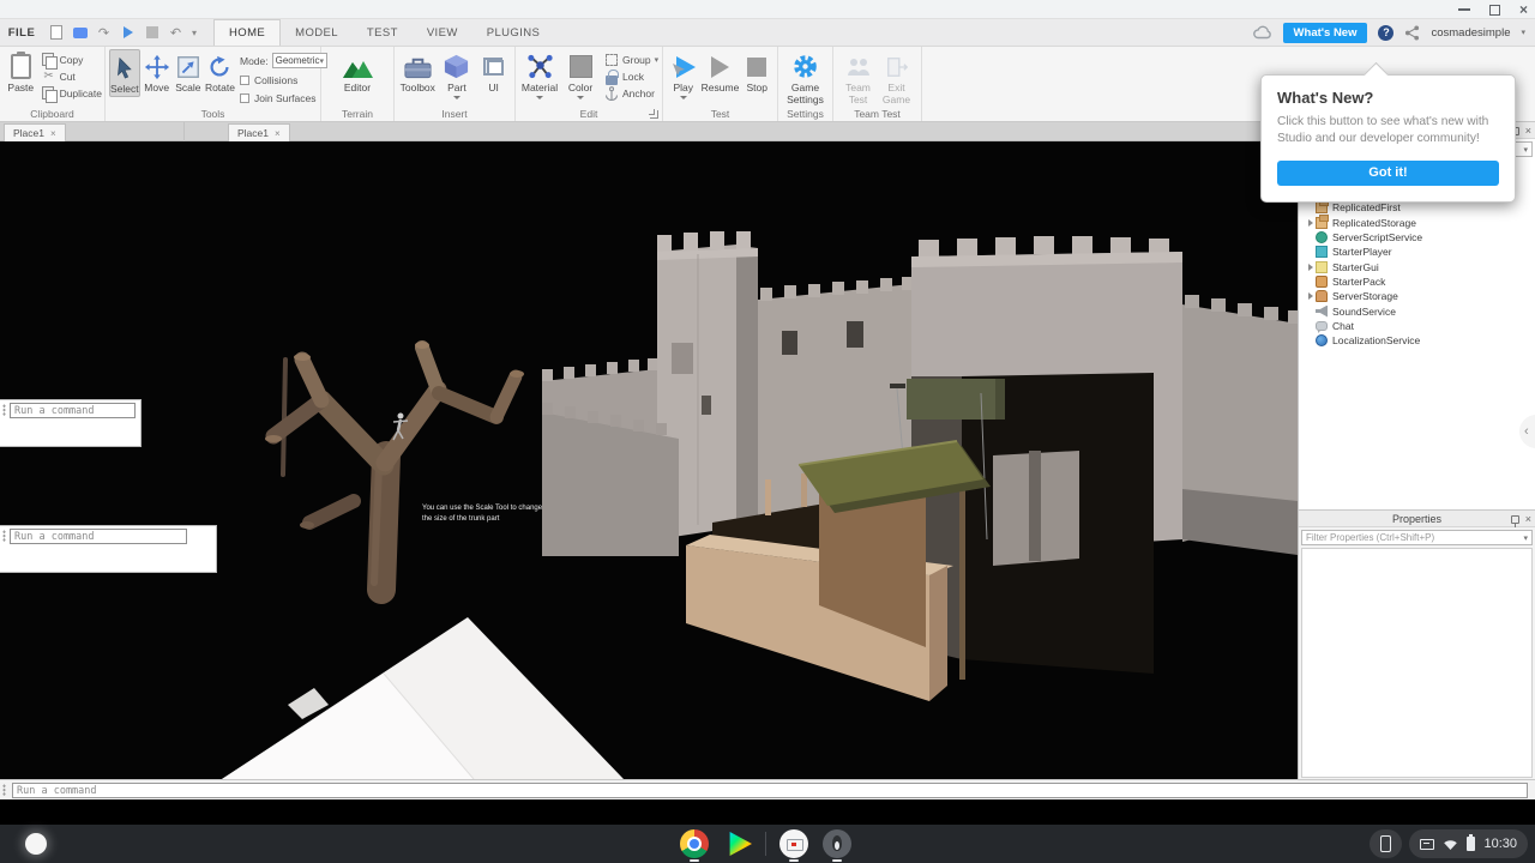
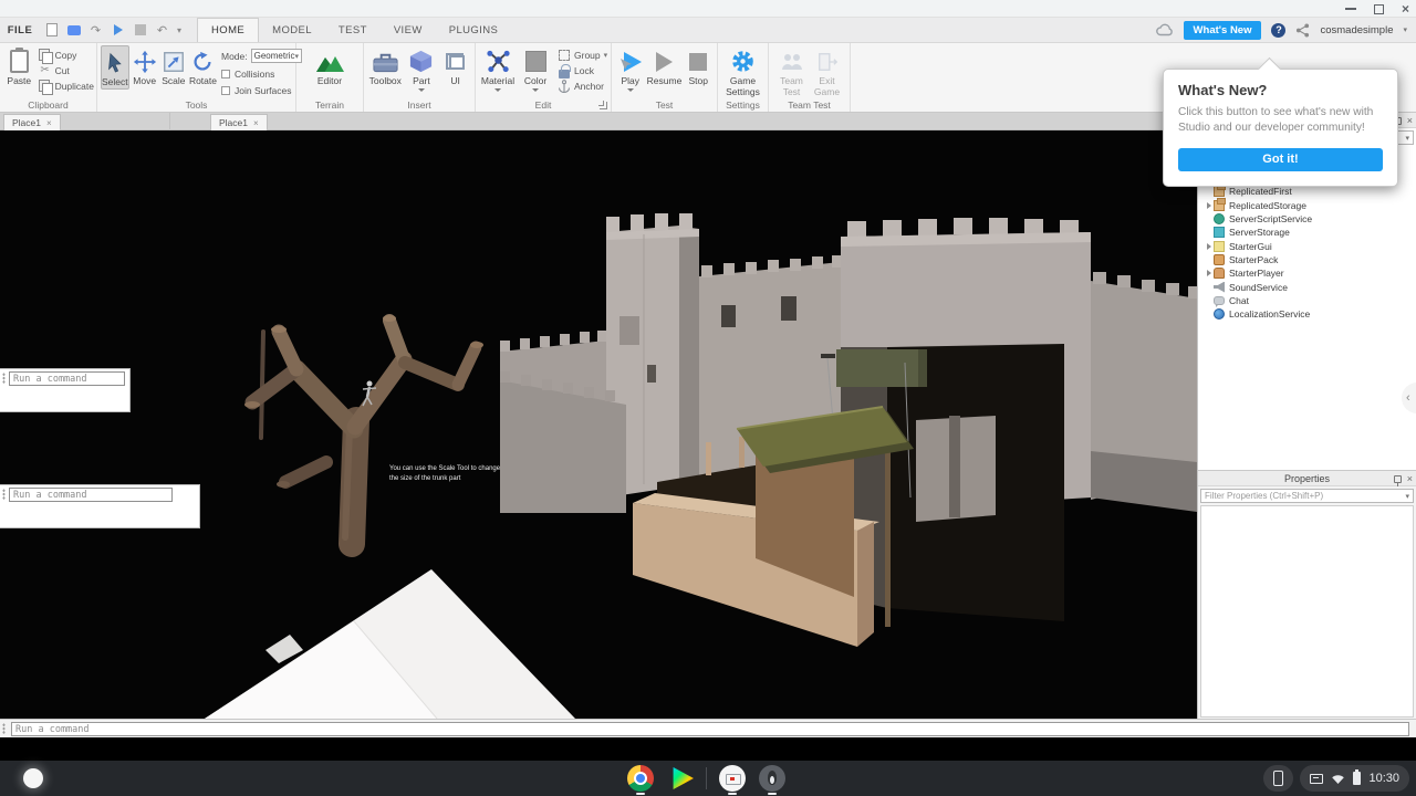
  ×
  FILE
  ↷
  ↶
  ▾
  HOME
  MODEL
  TEST
  VIEW
  PLUGINS
  What's New
  ?
  cosmadesimple
  Paste
  Copy
  ✂
  Cut
  Duplicate
  Clipboard
  Select
  Move
  Scale
  Rotate
  Mode:
  Geometric
  Collisions
  Join Surfaces
  Tools
  Editor
  Terrain
  Toolbox
  Part
  UI
  Insert
  Material
  Color
  Group
  Lock
  Anchor
  Edit
  Play
  Resume
  Stop
  Test
  Game Settings
  Settings
  Team Test
  Exit Game
  Team Test
  Place1
  ×
  Place1
  ×
  Run a command
  Run a command
  ×
  ReplicatedFirst
  ReplicatedStorage
  ServerScriptService
- StarterPlayer
+ ServerStorage
  StarterGui
  StarterPack
- ServerStorage
+ StarterPlayer
  SoundService
  Chat
  LocalizationService
  Properties
  ×
  Filter Properties (Ctrl+Shift+P)
  Run a command
  What's New?
  Click this button to see what's new with Studio and our developer community!
  Got it!
  ‹
  10:30
